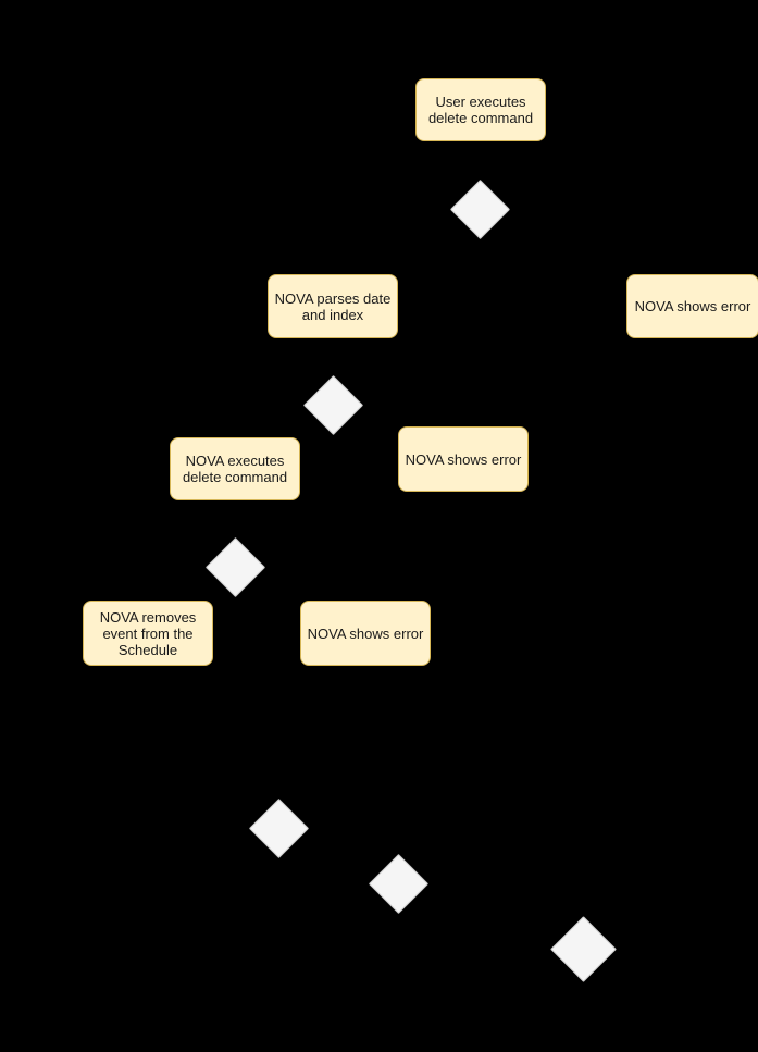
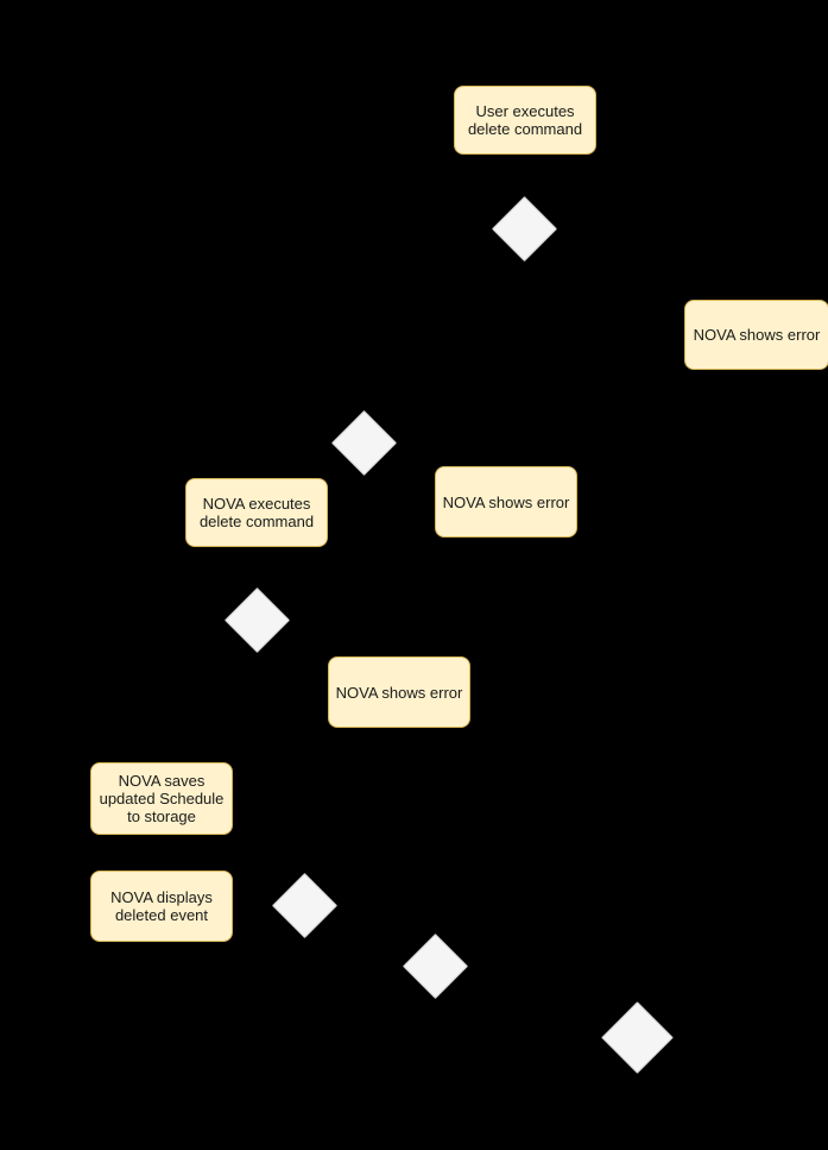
  User executes
  delete command
- NOVA parses date
- and index
  NOVA shows error
  NOVA executes
  delete command
  NOVA shows error
- NOVA removes
- event from the
- Schedule
  NOVA shows error
+ NOVA saves
+ updated Schedule
+ to storage
+ NOVA displays
+ deleted event
